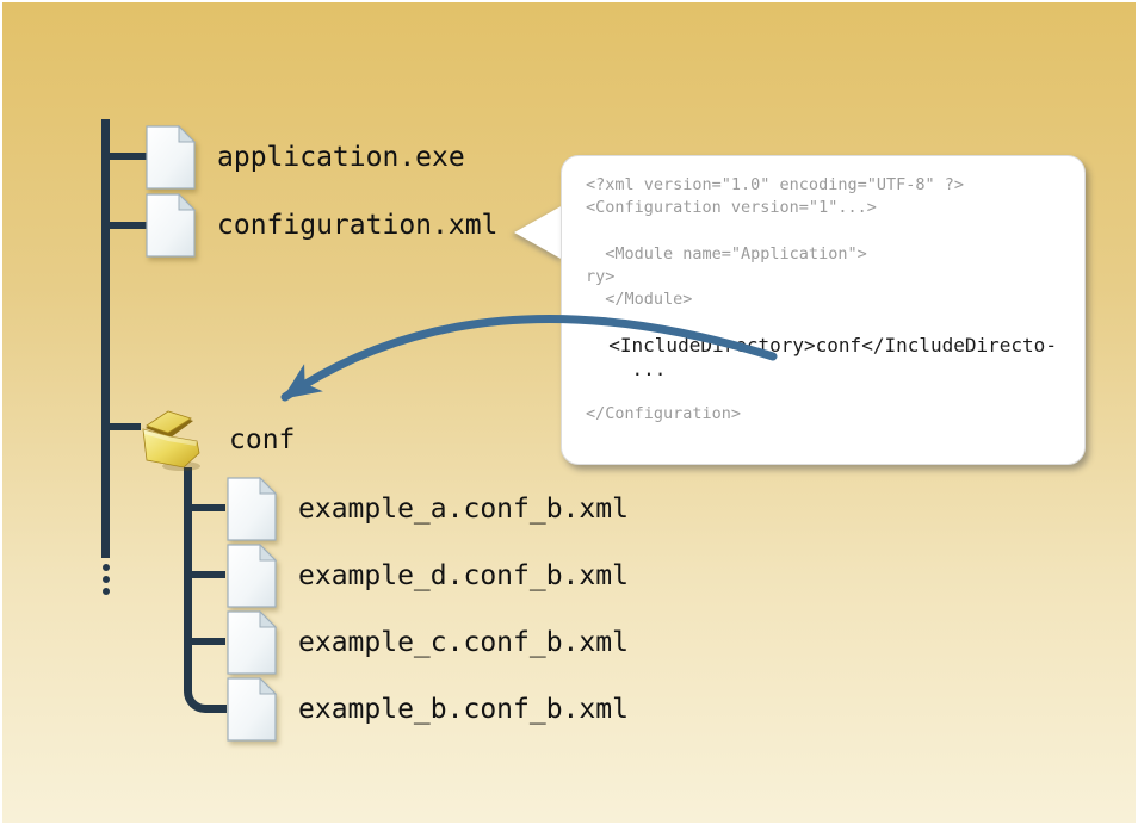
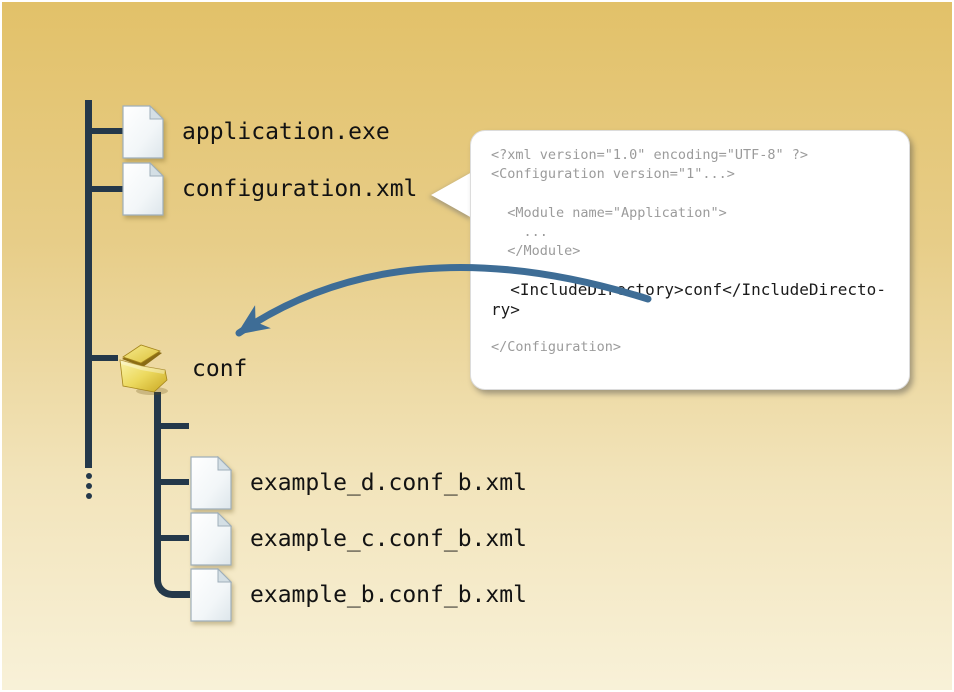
  application.exe
  configuration.xml
  conf
- example_a.conf_b.xml
  example_d.conf_b.xml
  example_c.conf_b.xml
  example_b.conf_b.xml
  <?xml version="1.0" encoding="UTF-8" ?>
  <Configuration version="1"...>
  <Module name="Application">
- ry>
+ ...
  </Module>
  <IncludeDictory>conf</IncludeDirecto-
- ...
+ ry>
  </Configuration>
